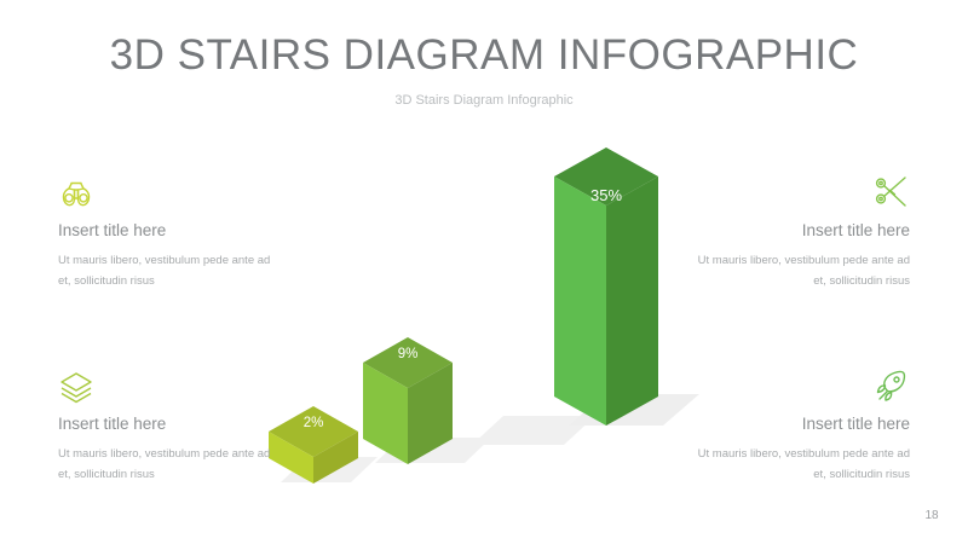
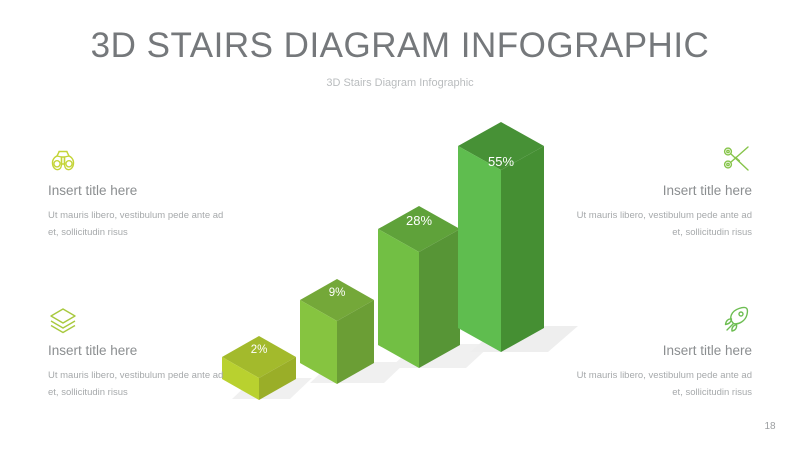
  3D STAIRS DIAGRAM INFOGRAPHIC
  3D Stairs Diagram Infographic
  2%
  9%
+ 28%
- 35%
+ 55%
  Insert title here
  Ut mauris libero, vestibulum pede ante ad et, sollicitudin risus
  Insert title here
  Ut mauris libero, vestibulum pede ante ad et, sollicitudin risus
  Insert title here
  Ut mauris libero, vestibulum pede ante ad et, sollicitudin risus
  Insert title here
  Ut mauris libero, vestibulum pede ante ad et, sollicitudin risus
  18
